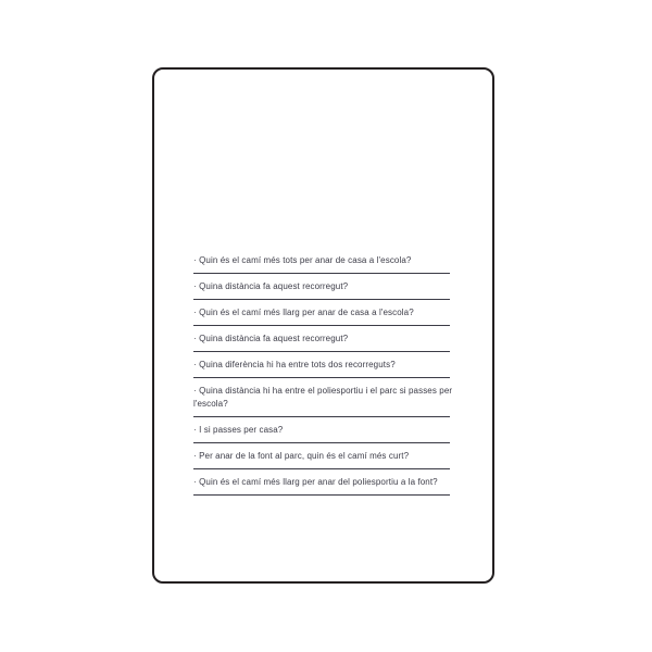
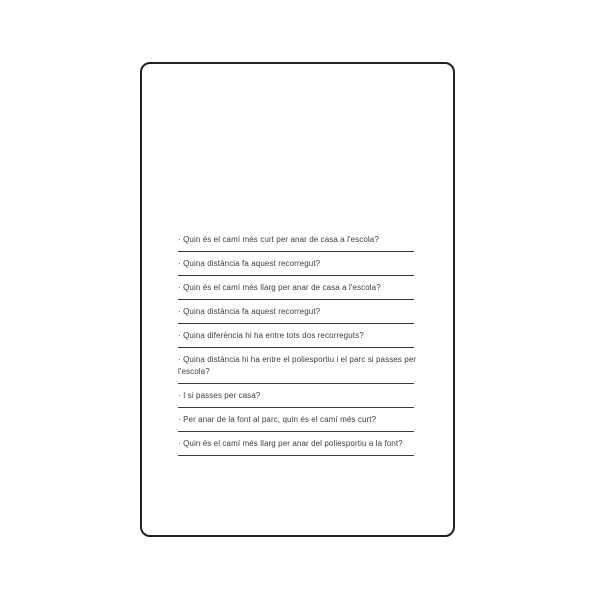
- · Quin és el camí més tots per anar de casa a l'escola?
+ · Quin és el camí més curt per anar de casa a l'escola?
  · Quina distància fa aquest recorregut?
  · Quin és el camí més llarg per anar de casa a l'escola?
  · Quina distància fa aquest recorregut?
  · Quina diferència hi ha entre tots dos recorreguts?
  · Quina distància hi ha entre el poliesportiu i el parc si passes per l'escola?
  · I si passes per casa?
  · Per anar de la font al parc, quin és el camí més curt?
  · Quin és el camí més llarg per anar del poliesportiu a la font?
